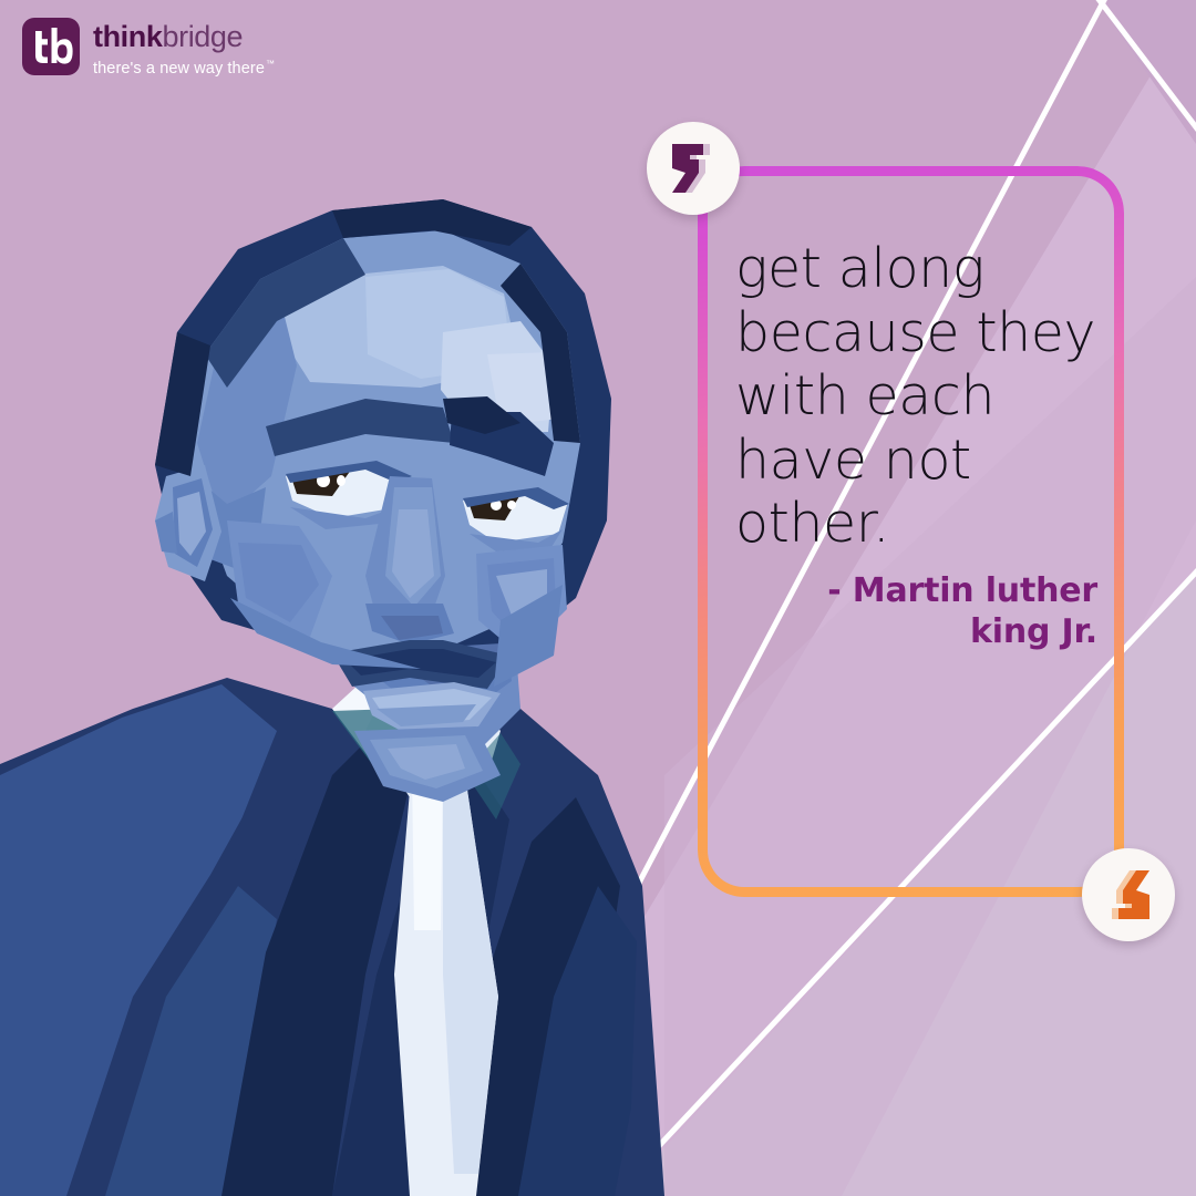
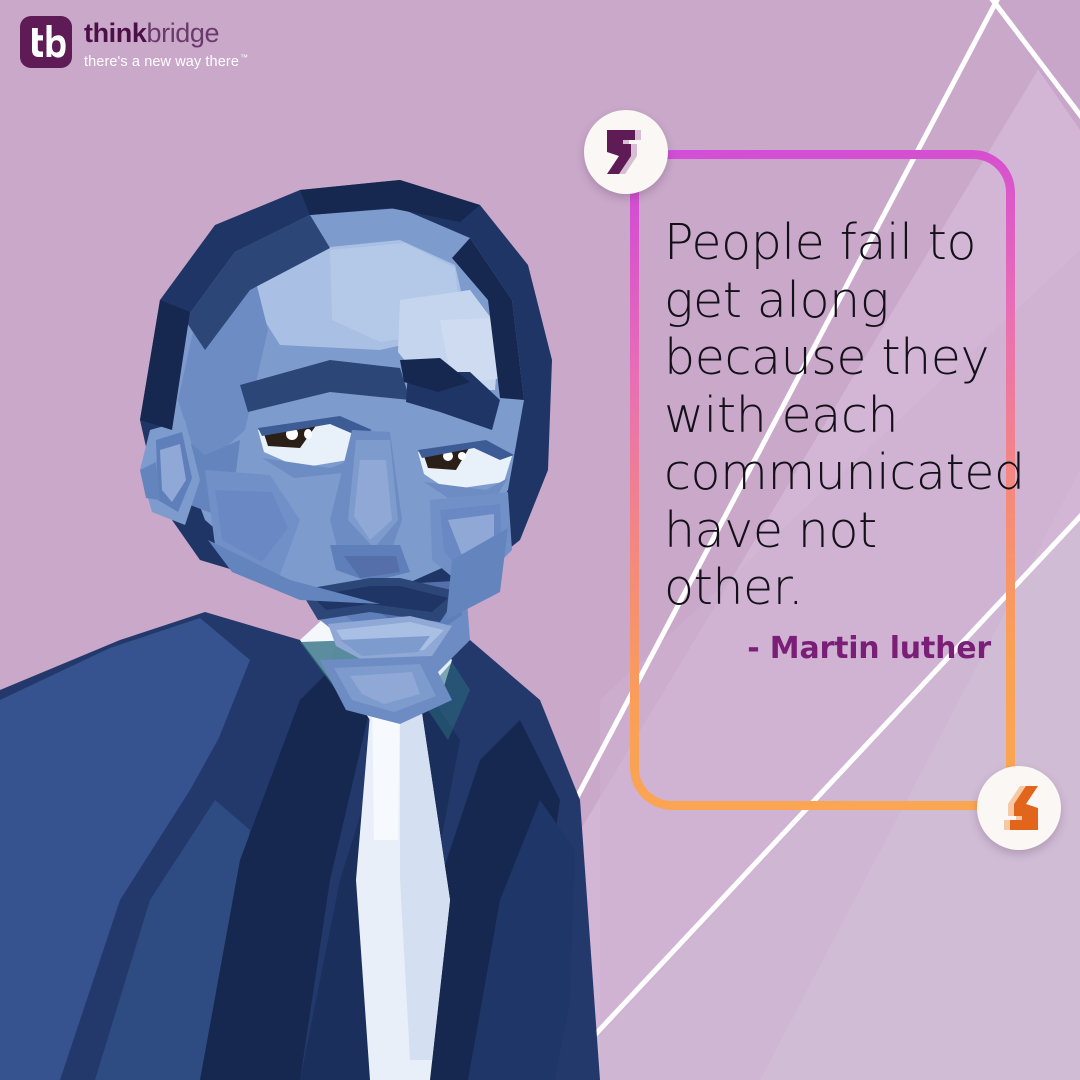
  thinkbridge
  there's a new way there™
+ People fail to
  get along
  because they
  with each
+ communicated
  have not
  other.
  - Martin luther
- king Jr.
